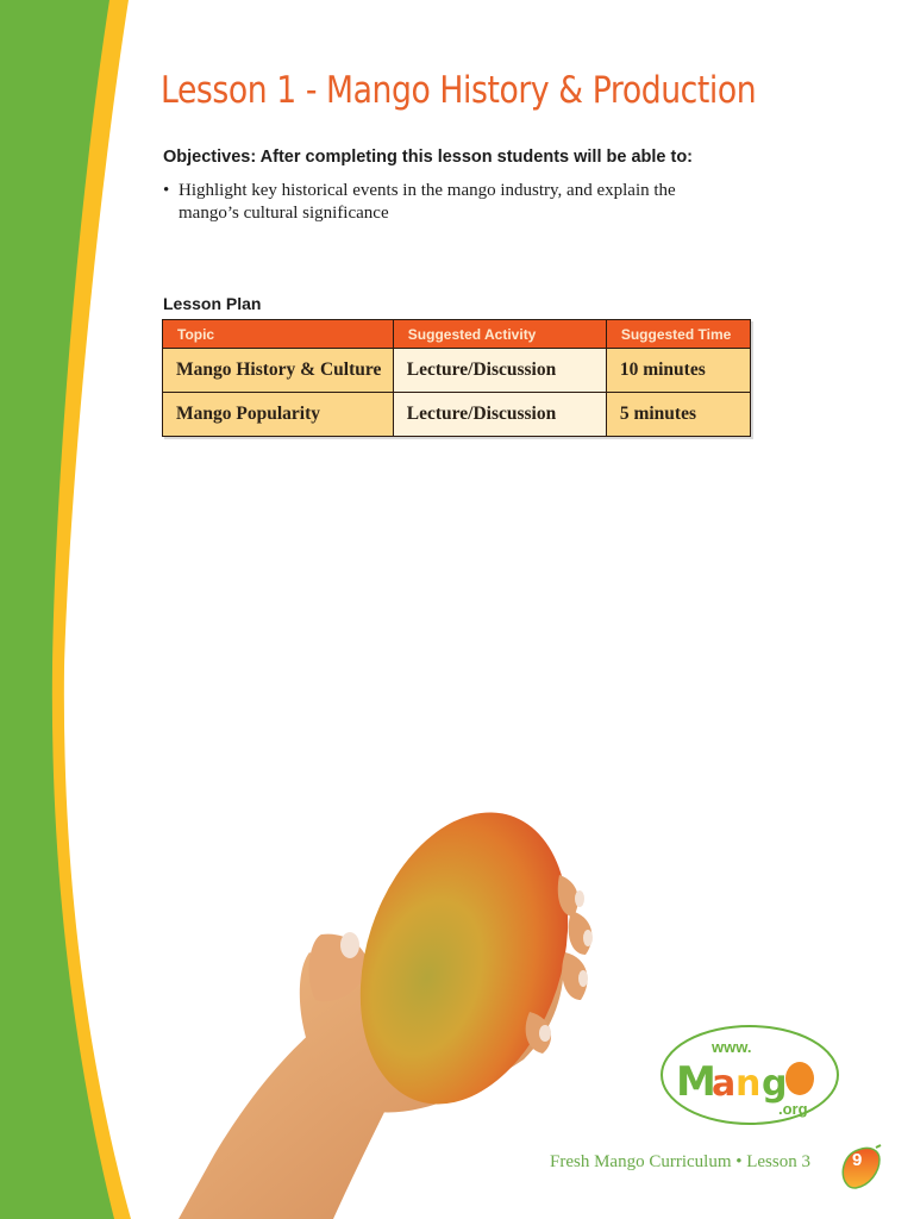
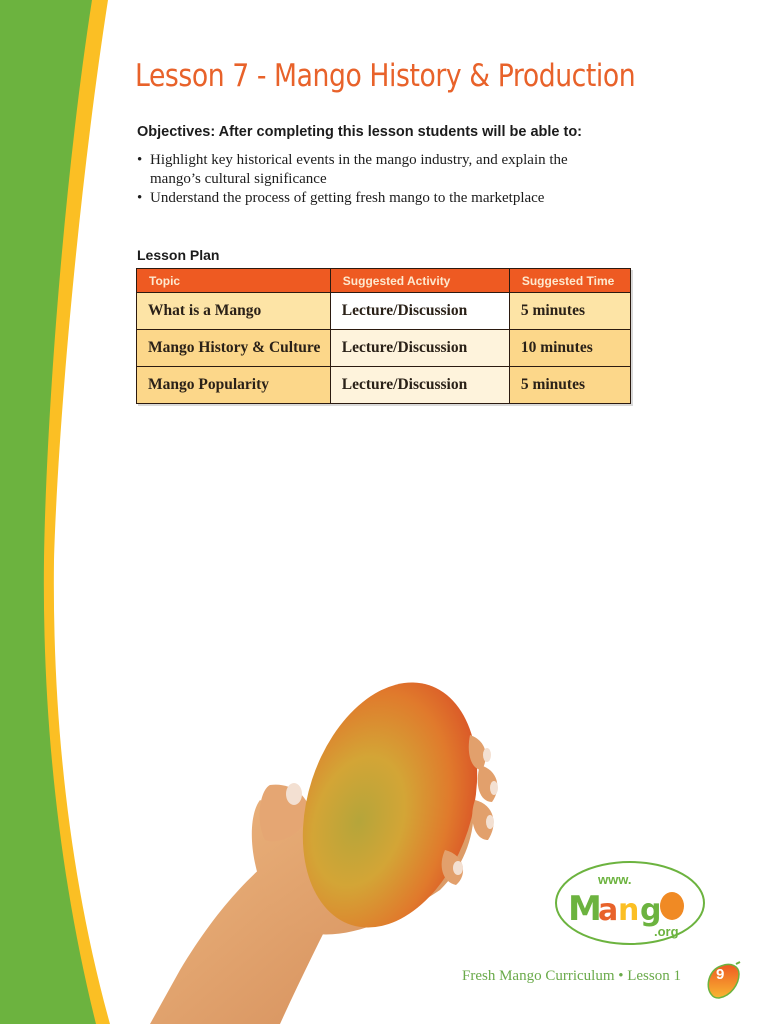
- Lesson 1 - Mango History & Production
+ Lesson 7 - Mango History & Production
  Objectives: After completing this lesson students will be able to:
  Highlight key historical events in the mango industry, and explain the mango’s cultural significance
+ Understand the process of getting fresh mango to the marketplace
  Lesson Plan
  Topic	Suggested Activity	Suggested Time
+ What is a Mango	Lecture/Discussion	5 minutes
  Mango History & Culture	Lecture/Discussion	10 minutes
  Mango Popularity	Lecture/Discussion	5 minutes
  www.
  M
  a
  n
  g
  .org
- Fresh Mango Curriculum • Lesson 3
+ Fresh Mango Curriculum • Lesson 1
  9
